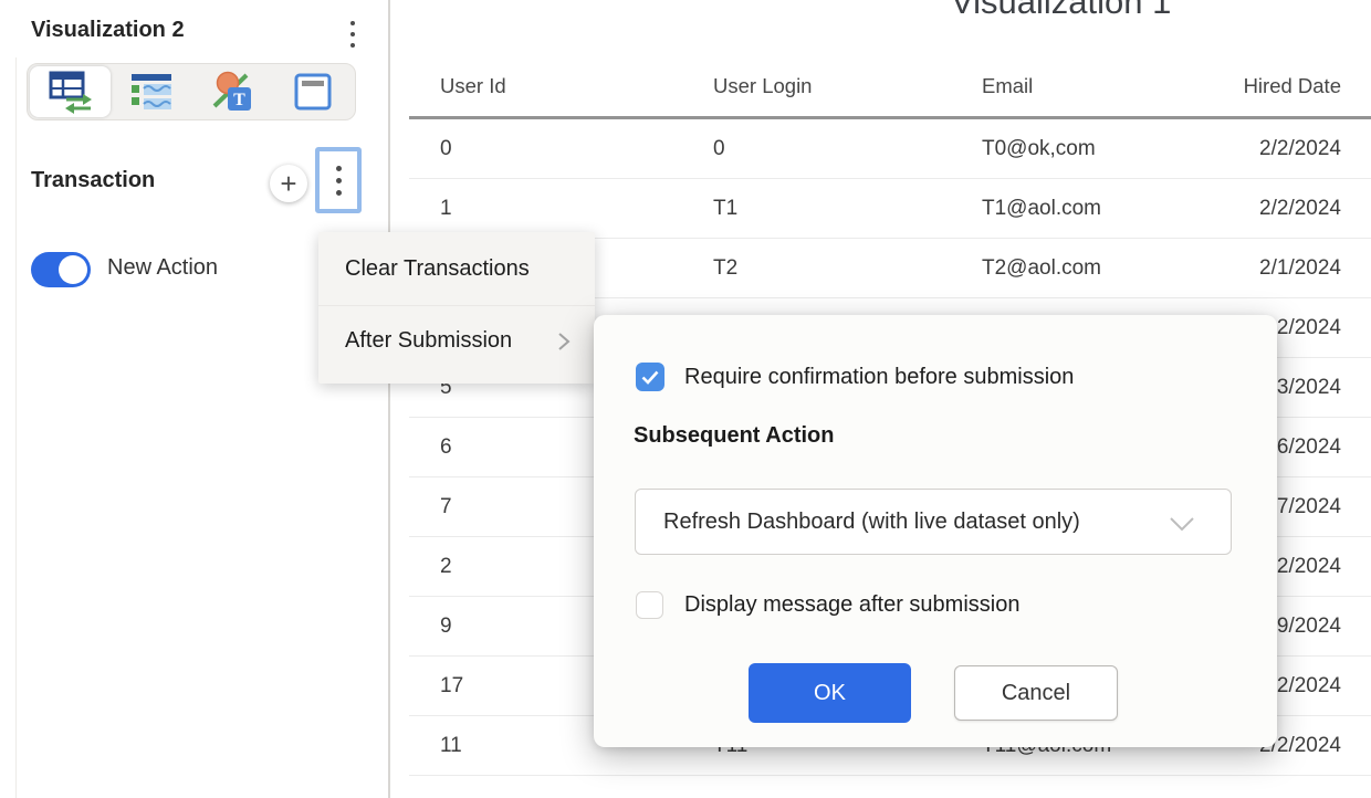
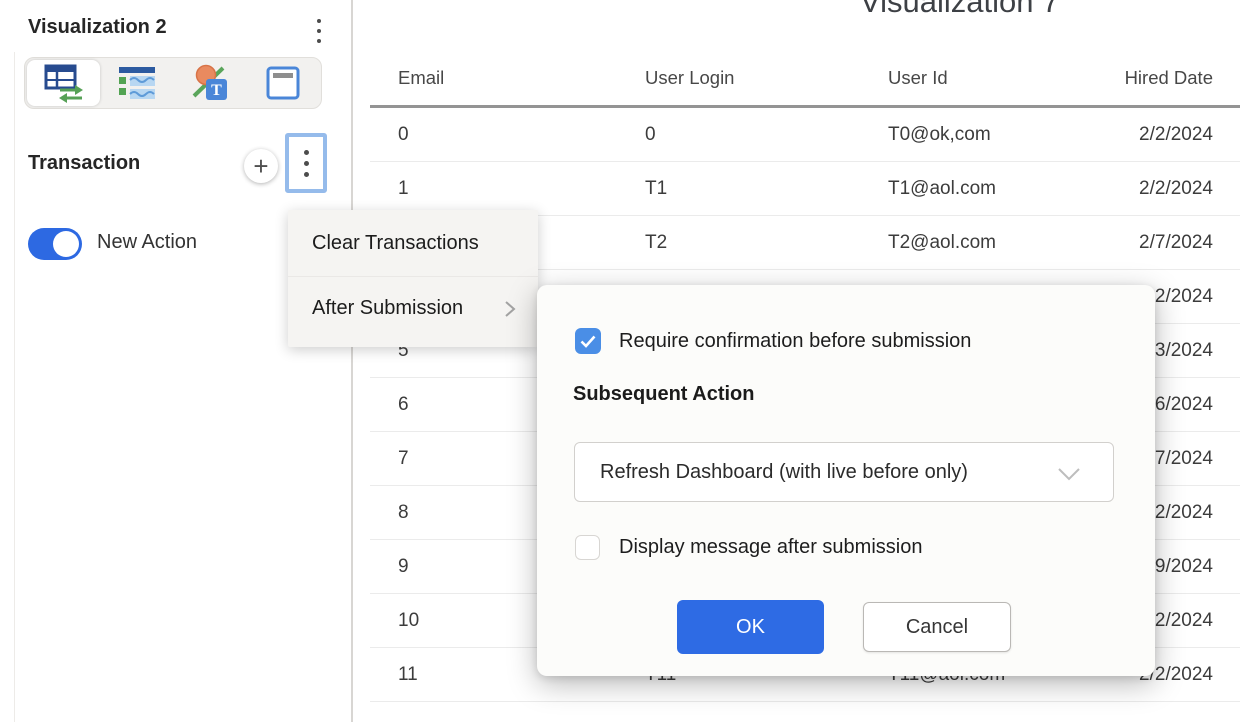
- Visualization 1
+ Visualization 7
- User Id
+ Email
  User Login
- Email
+ User Id
  Hired Date
  0
  0
  T0@ok,com
  2/2/2024
  1
  T1
  T1@aol.com
  2/2/2024
  T2
  T2@aol.com
- 2/1/2024
+ 2/7/2024
  2/2024
  5
  3/2024
  6
  6/2024
  7
  7/2024
- 2
+ 8
  2/2024
  9
  9/2024
- 17
+ 10
  2/2024
  11
  /2/2024
  Visualization 2
  T
  Transaction
  +
  New Action
  Clear Transactions
  After Submission
  Require confirmation before submission
  Subsequent Action
- Refresh Dashboard (with live dataset only)
+ Refresh Dashboard (with live before only)
  Display message after submission
  OK
  Cancel
